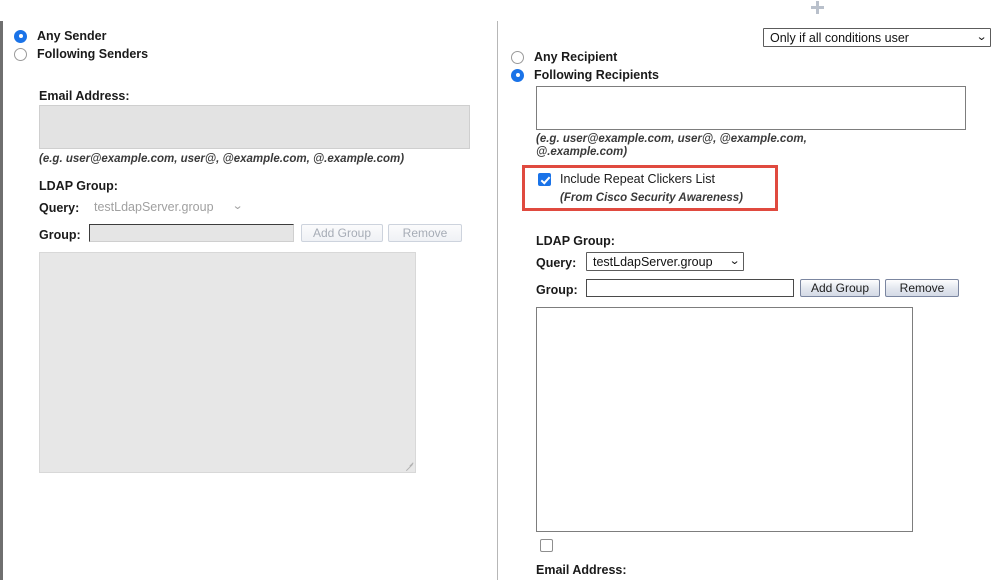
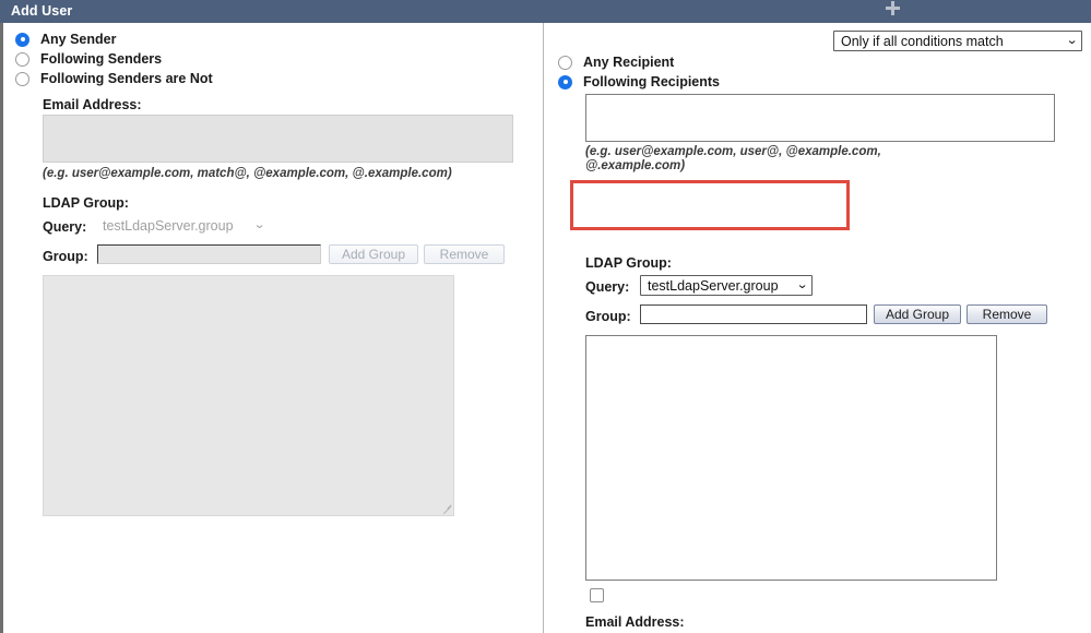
+ Add User
  Any Sender
  Following Senders
+ Following Senders are Not
  Email Address:
- (e.g. user@example.com, user@, @example.com, @.example.com)
+ (e.g. user@example.com, match@, @example.com, @.example.com)
  LDAP Group:
  Query:
  testLdapServer.group
  ⌄
  Group:
  Add Group
  Remove
- Only if all conditions user
+ Only if all conditions match
  ⌄
  Any Recipient
  Following Recipients
  (e.g. user@example.com, user@, @example.com,
  @.example.com)
- Include Repeat Clickers List
- (From Cisco Security Awareness)
  LDAP Group:
  Query:
  testLdapServer.group
  ⌄
  Group:
  Add Group
  Remove
  Email Address:
